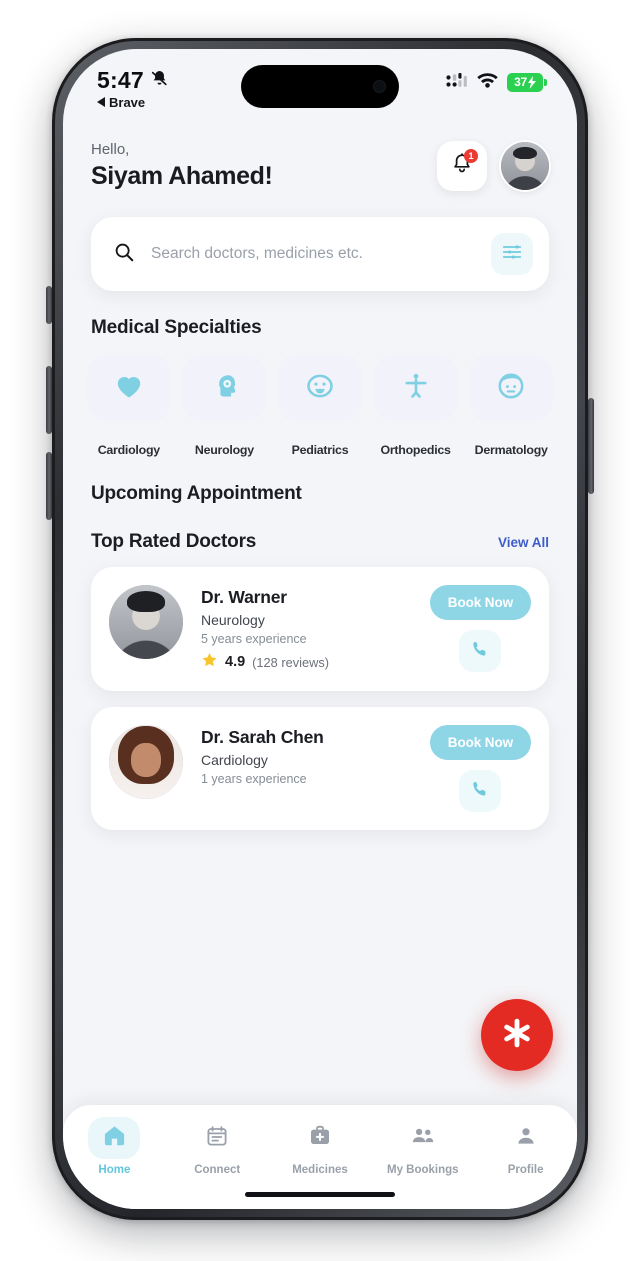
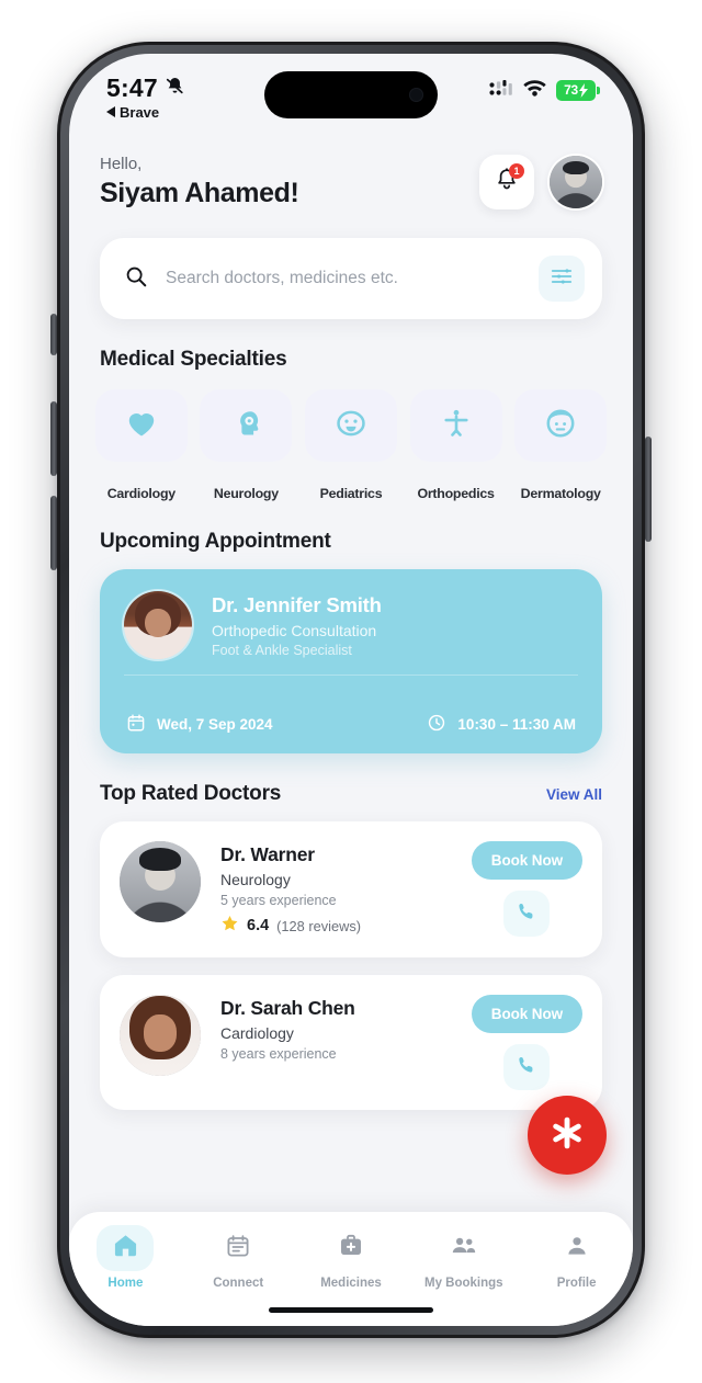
  5:47
  Brave
- 37
+ 73
  Hello,
  Siyam Ahamed!
  1
  Search doctors, medicines etc.
  Medical Specialties
  Cardiology
  Neurology
  Pediatrics
  Orthopedics
  Dermatology
  Upcoming Appointment
+ Dr. Jennifer Smith
+ Orthopedic Consultation
+ Foot & Ankle Specialist
+ Wed, 7 Sep 2024
+ 10:30 – 11:30 AM
  Top Rated Doctors
  View All
  Dr. Warner
  Neurology
  5 years experience
- 4.9
+ 6.4
  (128 reviews)
  Book Now
  Dr. Sarah Chen
  Cardiology
- 1 years experience
+ 8 years experience
  Book Now
  Home
  Connect
  Medicines
  My Bookings
  Profile
